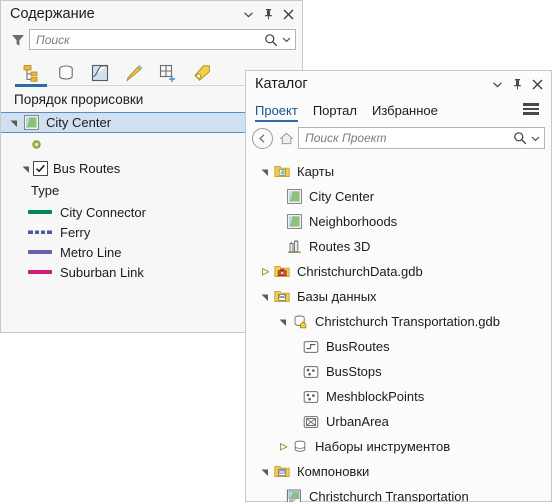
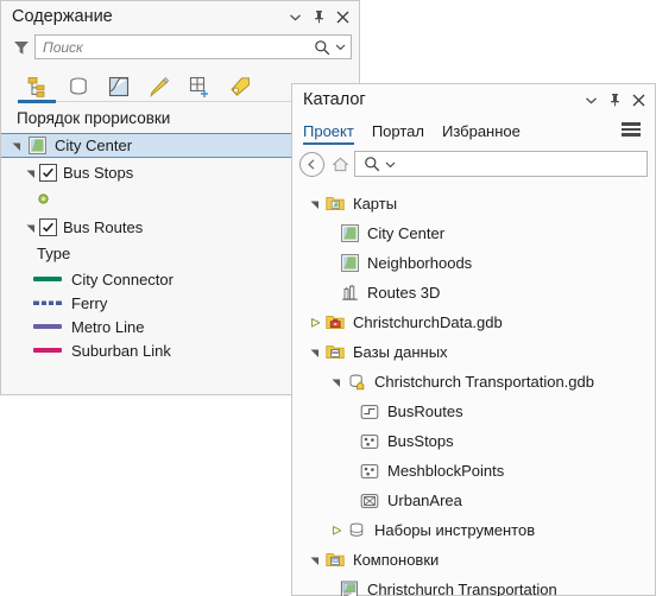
  Содержание
  Поиск
  Порядок прорисовки
  City Center
+ Bus Stops
  Bus Routes
  Type
  City Connector
  Ferry
  Metro Line
  Suburban Link
  Каталог
  Проект
  Портал
  Избранное
- Поиск Проект
  Карты
  City Center
  Neighborhoods
  Routes 3D
  ChristchurchData.gdb
  Базы данных
  Christchurch Transportation.gdb
  BusRoutes
  BusStops
  MeshblockPoints
  UrbanArea
  Наборы инструментов
  Компоновки
  Christchurch Transportation
